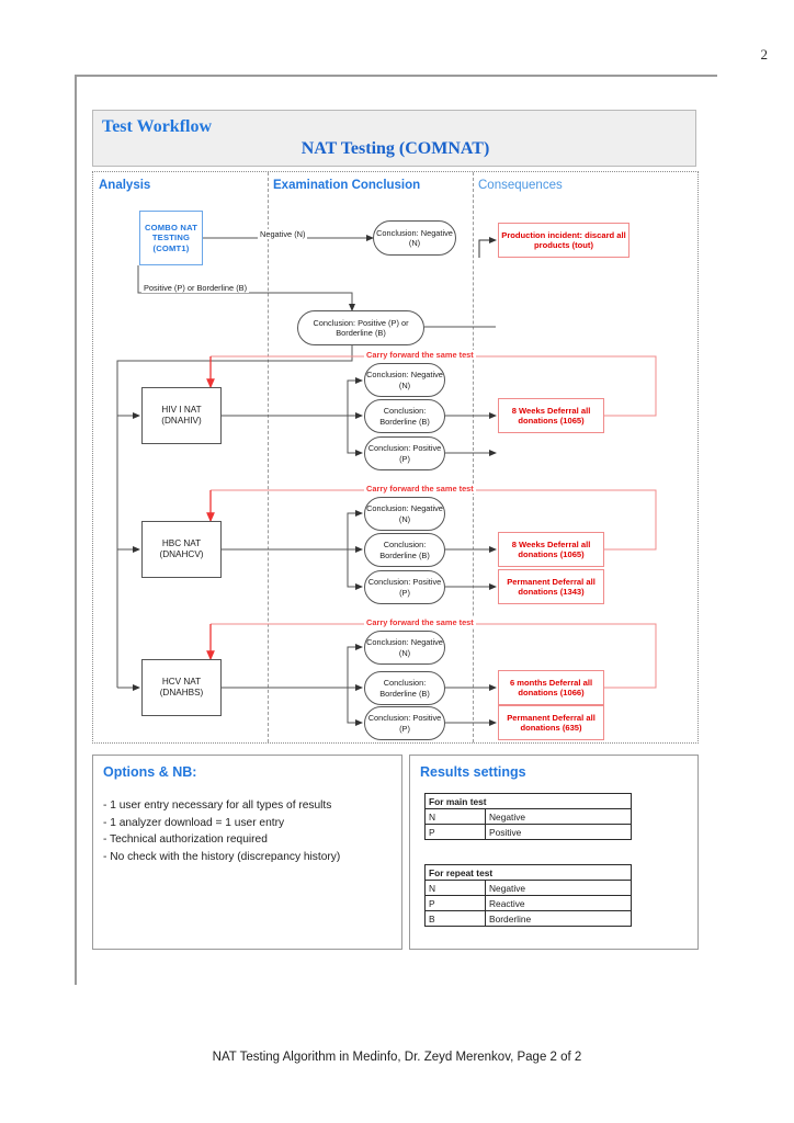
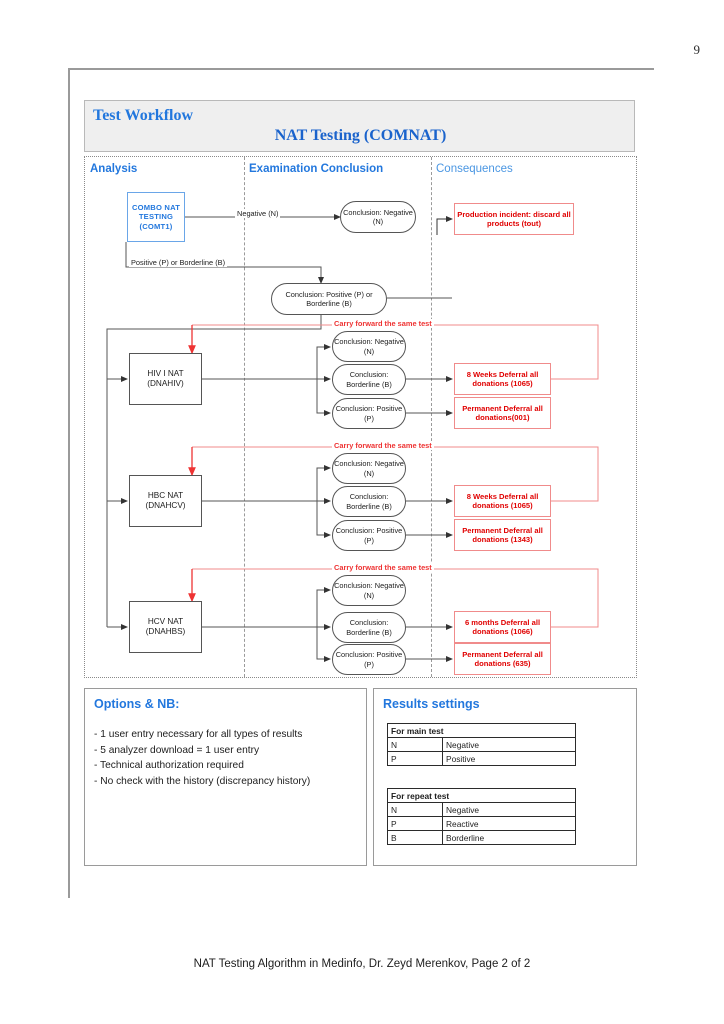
- 2
+ 9
  Test Workflow
  NAT Testing (COMNAT)
  Analysis
  Examination Conclusion
  Consequences
  Negative (N)
  Positive (P) or Borderline (B)
  Carry forward the same test
  Carry forward the same test
  Carry forward the same test
  COMBO NAT TESTING (COMT1)
  Conclusion: Negative (N)
  Conclusion: Positive (P) or Borderline (B)
  Production incident: discard all products (tout)
  HIV I NAT (DNAHIV)
  Conclusion: Negative (N)
  Conclusion: Borderline (B)
  Conclusion: Positive (P)
  8 Weeks Deferral all donations (1065)
+ Permanent Deferral all donations(001)
  HBC NAT (DNAHCV)
  Conclusion: Negative (N)
  Conclusion: Borderline (B)
  Conclusion: Positive (P)
  8 Weeks Deferral all donations (1065)
  Permanent Deferral all donations (1343)
  HCV NAT (DNAHBS)
  Conclusion: Negative (N)
  Conclusion: Borderline (B)
  Conclusion: Positive (P)
  6 months Deferral all donations (1066)
  Permanent Deferral all donations (635)
  Options & NB:
  - 1 user entry necessary for all types of results
- - 1 analyzer download = 1 user entry
+ - 5 analyzer download = 1 user entry
  - Technical authorization required
  - No check with the history (discrepancy history)
  Results settings
  For main test
  N	Negative
  P	Positive
  For repeat test
  N	Negative
  P	Reactive
  B	Borderline
  NAT Testing Algorithm in Medinfo, Dr. Zeyd Merenkov, Page 2 of 2
